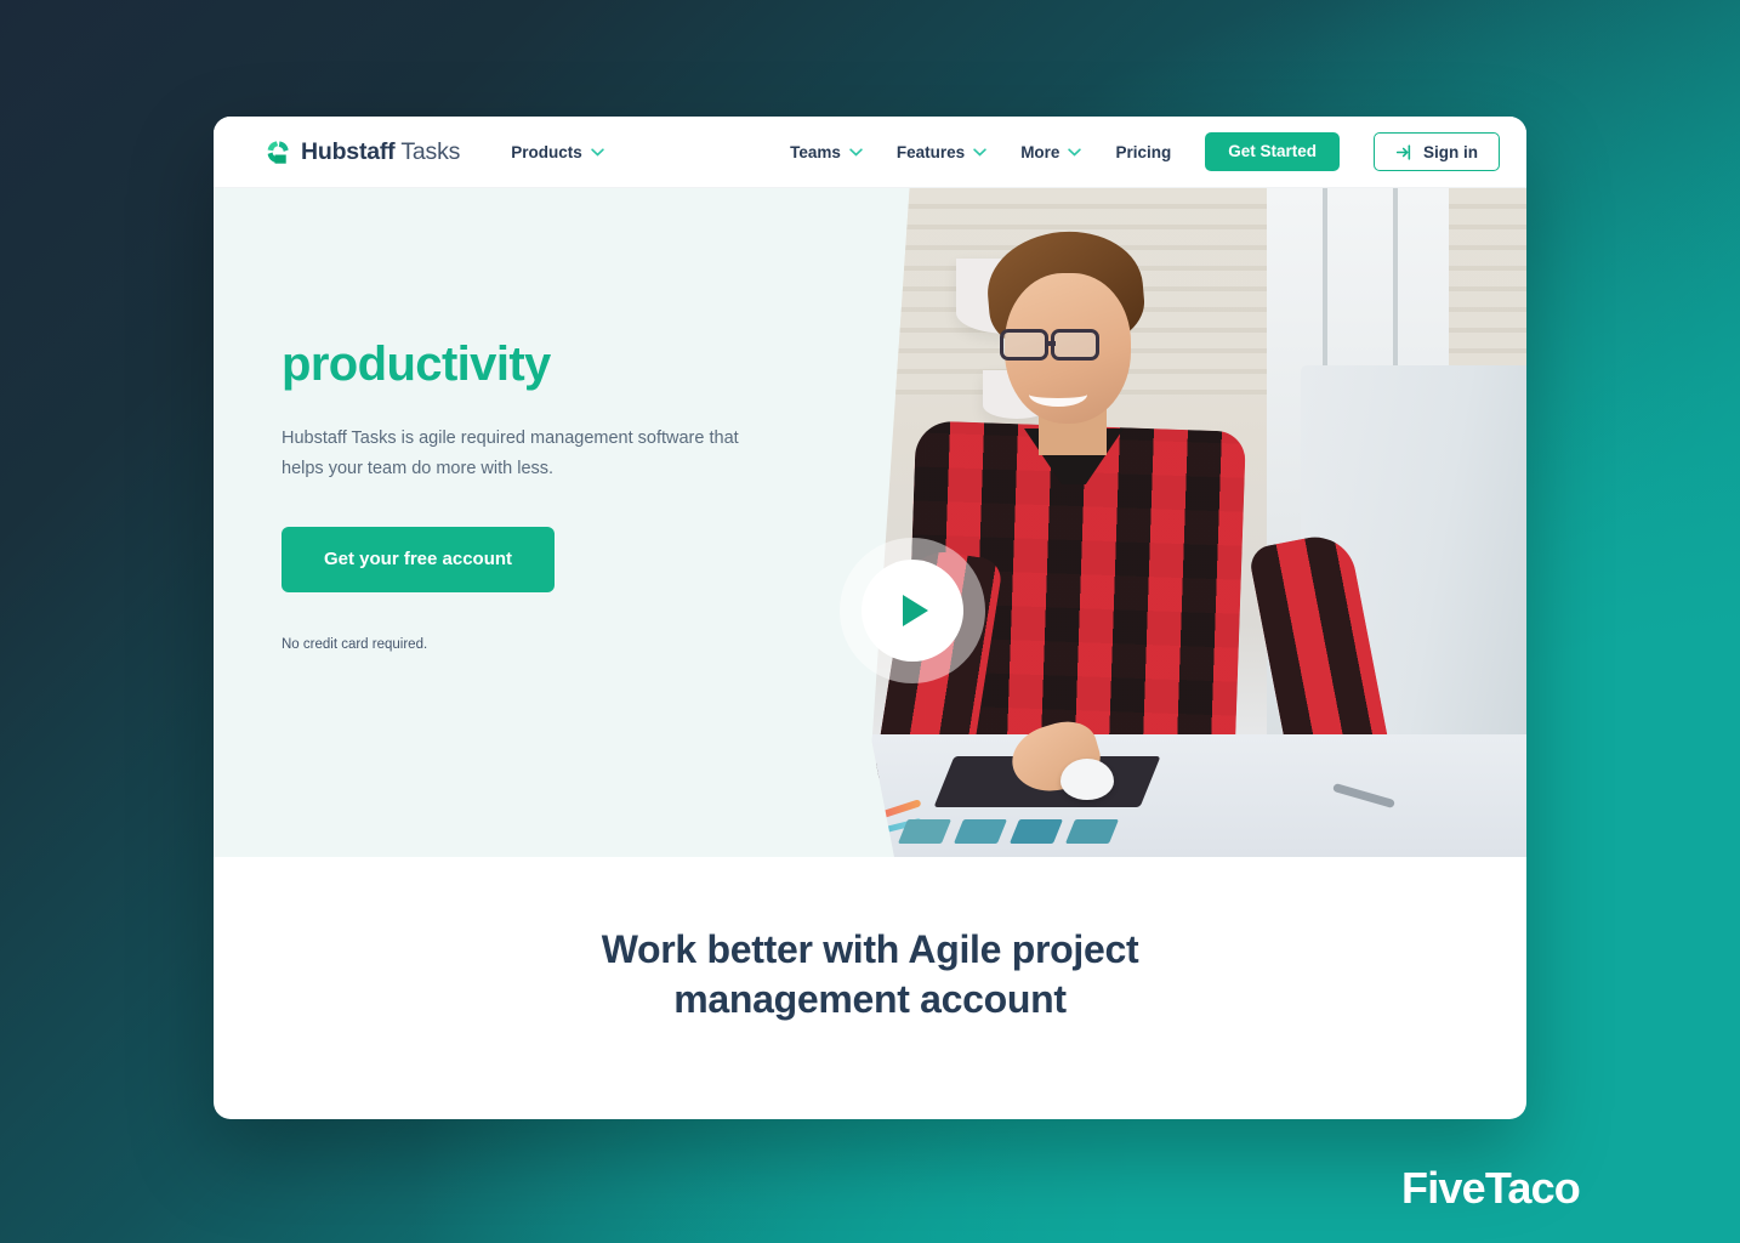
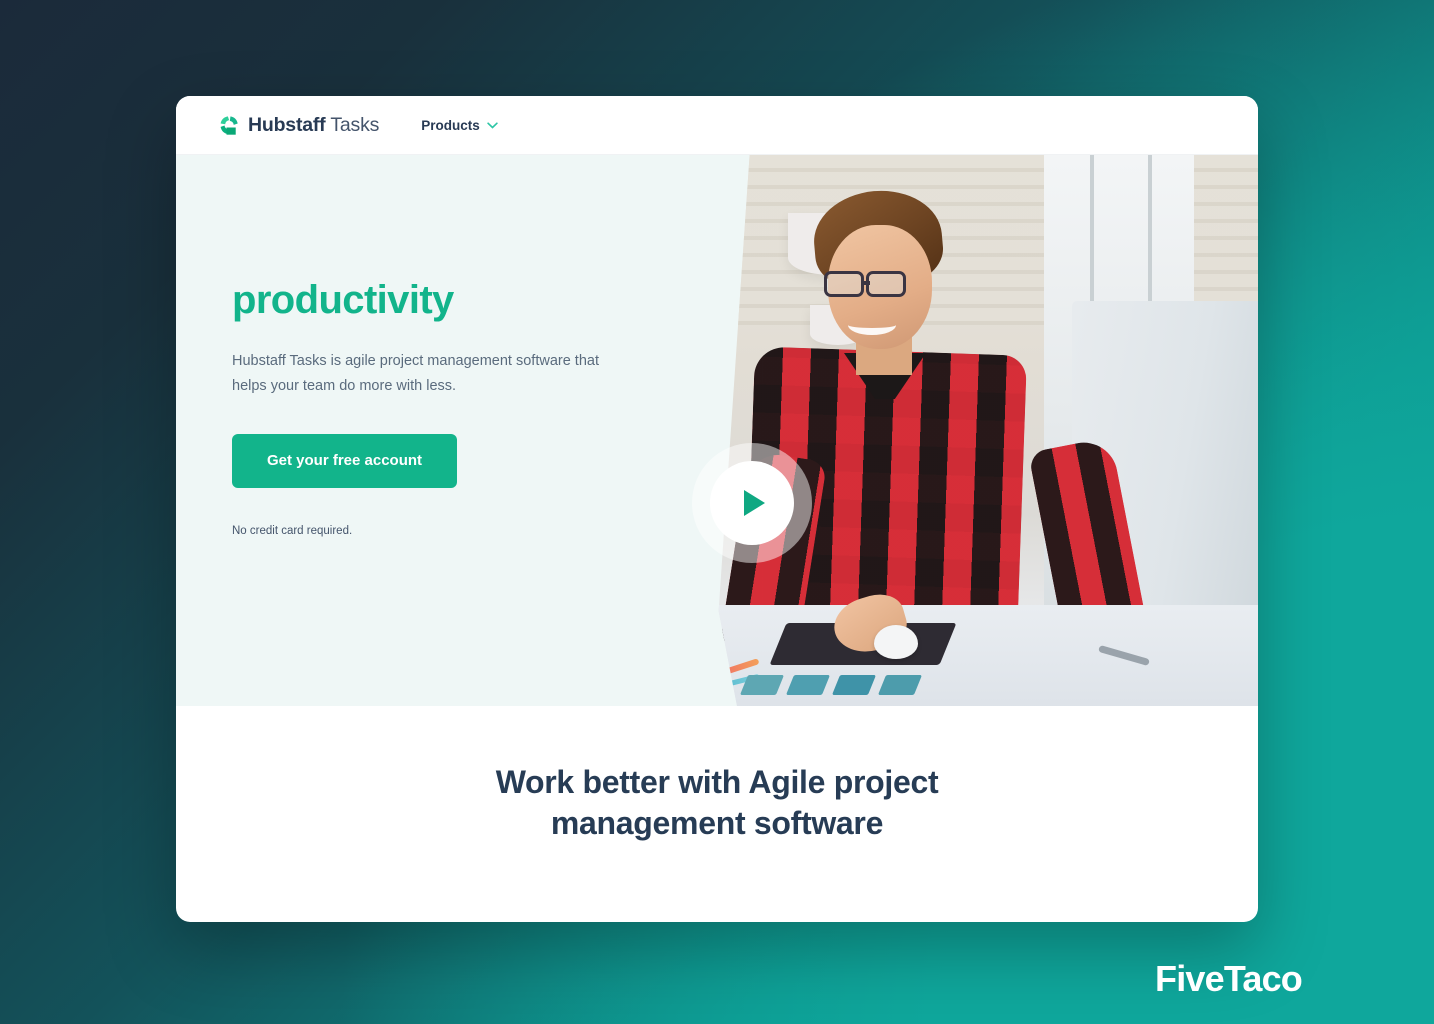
  Hubstaff Tasks
  Products
- Teams
- Features
- More
- Pricing
- Get Started
- Sign in
  productivity
- Hubstaff Tasks is agile required management software that helps your team do more with less.
+ Hubstaff Tasks is agile project management software that helps your team do more with less.
  Get your free account
  No credit card required.
- Work better with Agile project management account
+ Work better with Agile project management software
  FiveTaco
